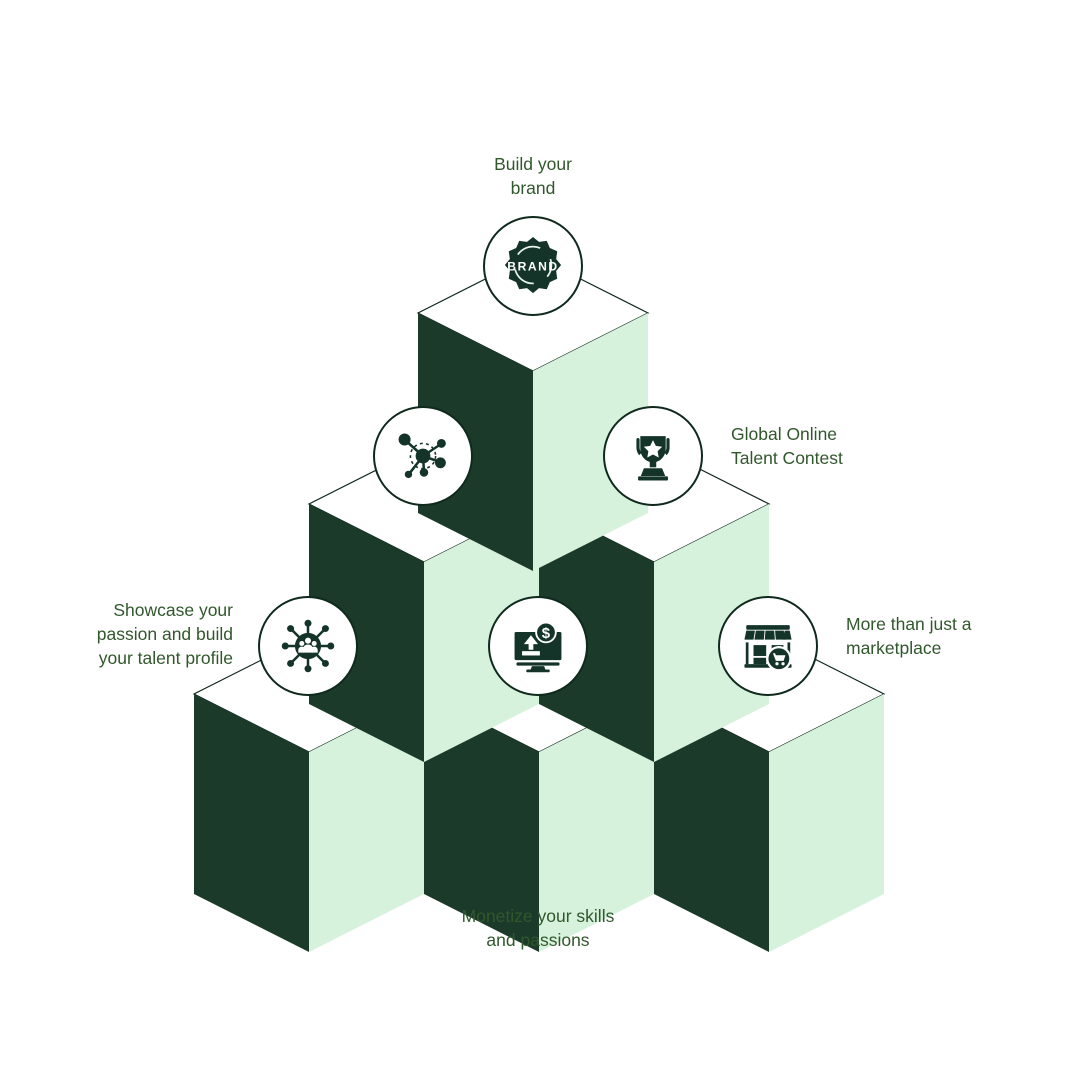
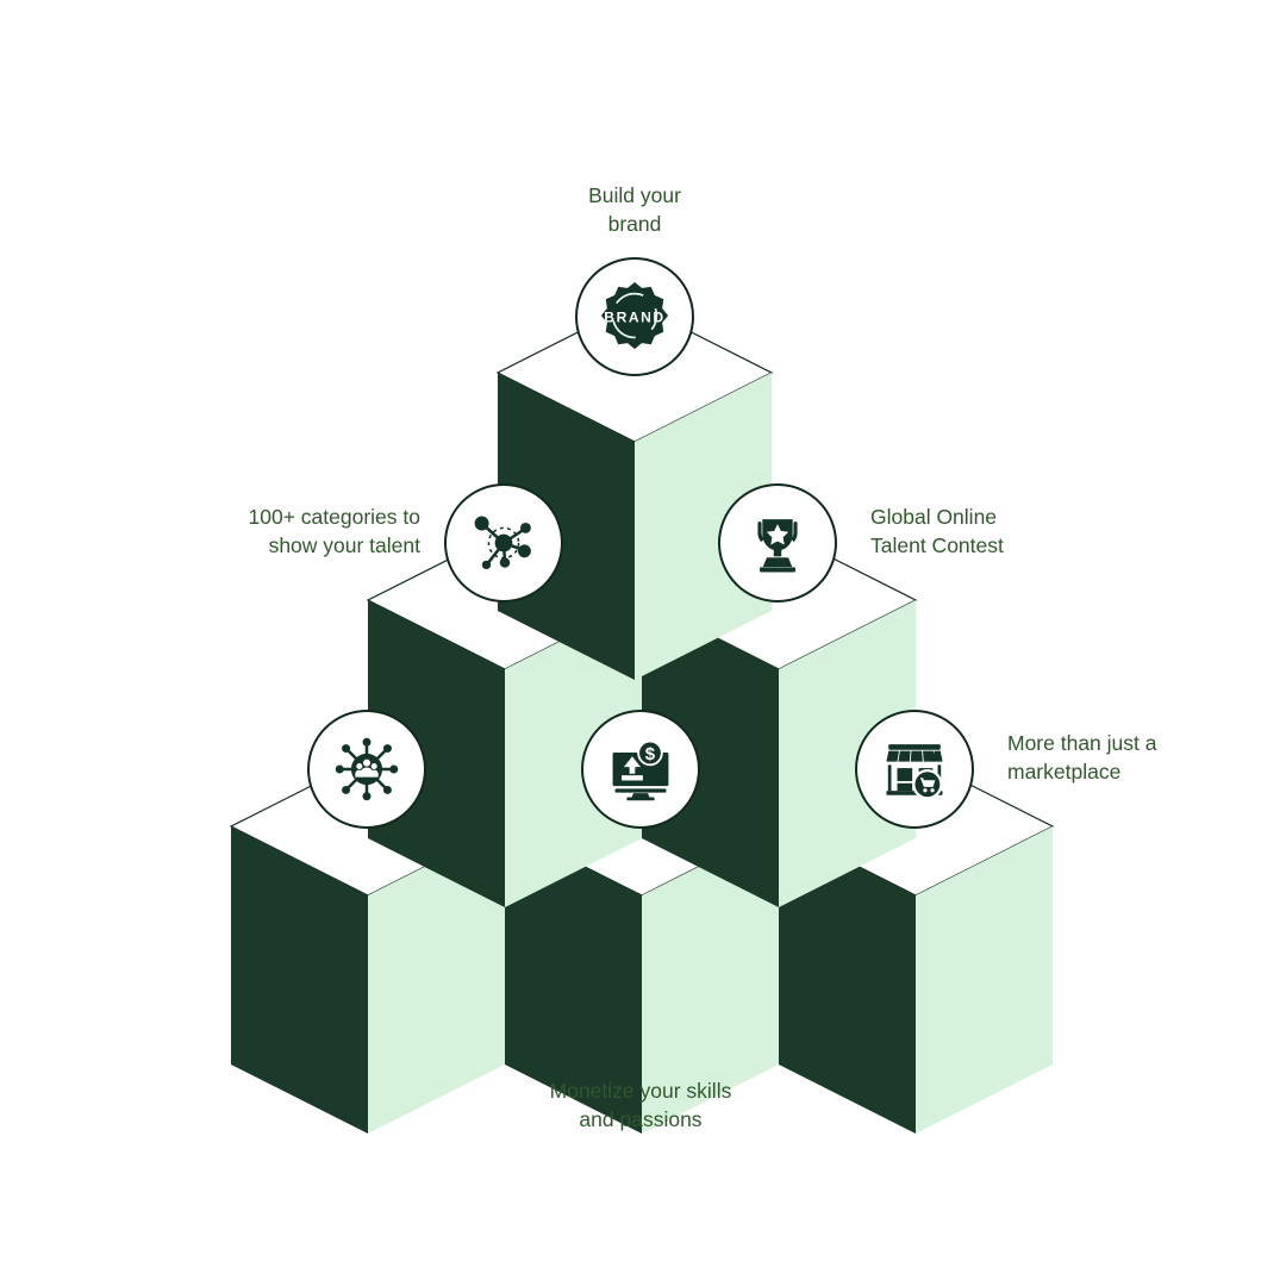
  Build your
  brand
  BRAND
+ 100+ categories to
+ show your talent
  Global Online
  Talent Contest
- Showcase your
- passion and build
- your talent profile
  $
  Monetize your skills
  and passions
  More than just a
  marketplace
